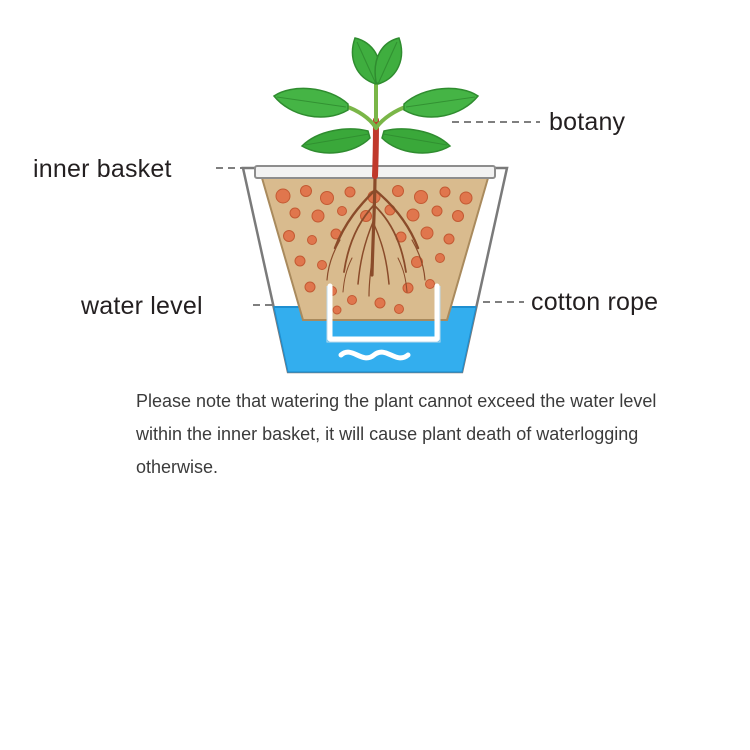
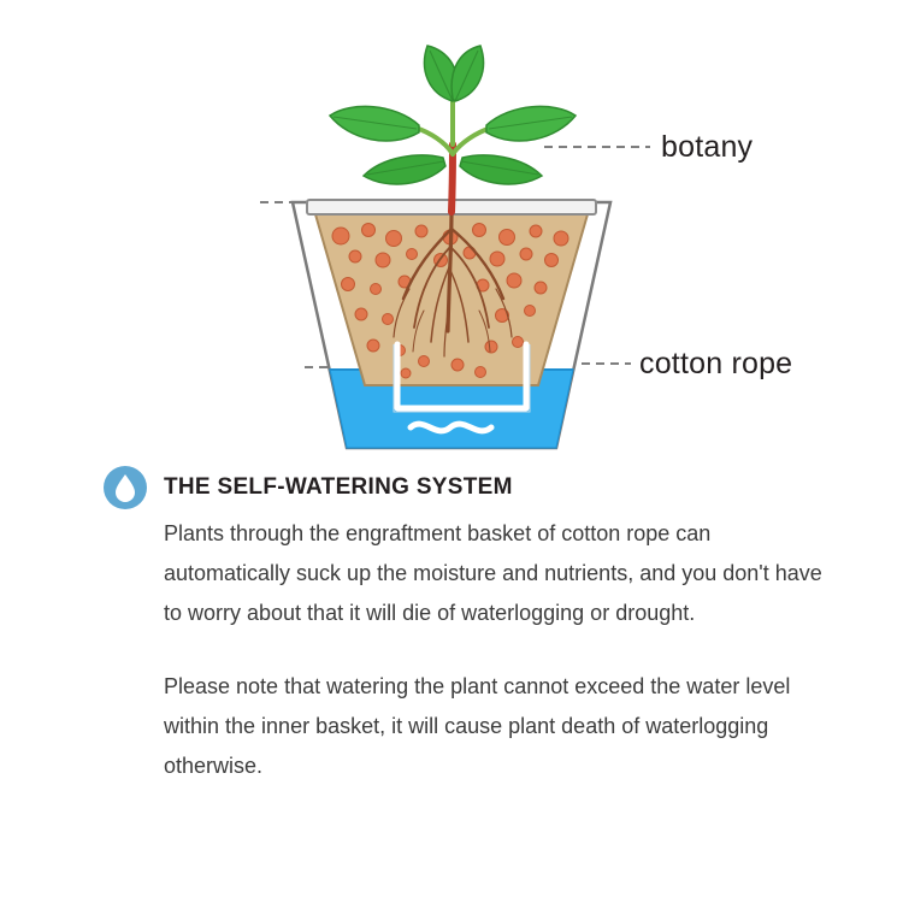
  botany
- inner basket
- water level
  cotton rope
+ THE SELF-WATERING SYSTEM
+ Plants through the engraftment basket of cotton rope can automatically suck up the moisture and nutrients, and you don't have to worry about that it will die of waterlogging or drought.
  Please note that watering the plant cannot exceed the water level within the inner basket, it will cause plant death of waterlogging otherwise.
